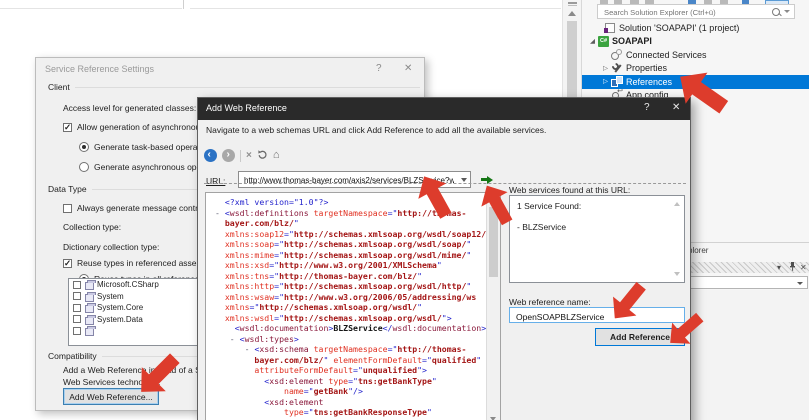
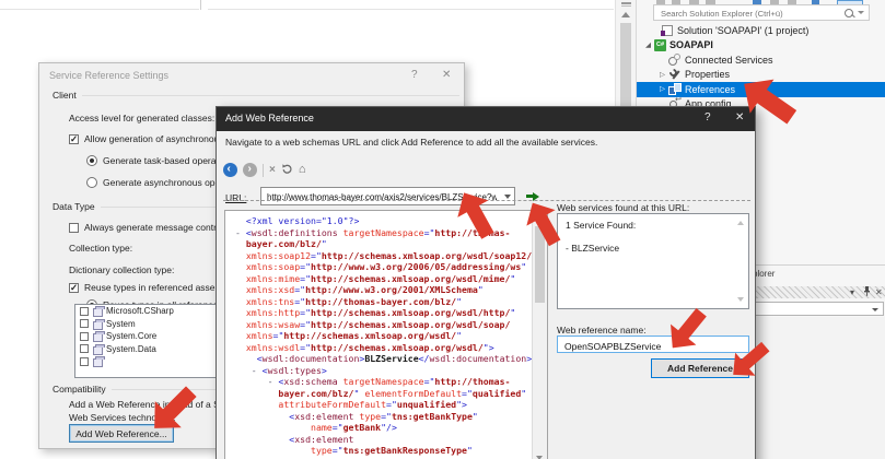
  Search Solution Explorer (Ctrl+ü)
  Solution 'SOAPAPI' (1 project)
  SOAPAPI
  Connected Services
  Properties
  References
  App.config
  lorer
  ▾
  ✕
  Service Reference Settings
  ?
  ✕
  Client
  Access level for generated classes:
  Generate task-based opera
  Generate asynchronous op
  Data Type
  Always generate message cont
  Collection type:
  Dictionary collection type:
  Reuse types in referenced asse
  Microsoft.CSharp
  System
  System.Core
  System.Data
  Compatibility
  Web Services techno
  Add Web Reference...
  Add Web Reference
  ?
  ✕
  Navigate to a web schemas URL and click Add Reference to add all the available services.
  ×
  ⌂
  URL:
  http://www.thomas-bayer.com/axis2/services/BLZSce?w
  <?xml version="1.0"?>
  - <wsdl:definitions targetNamespace="http://tas-
  bayer.com/blz/"
  xmlns:soap12="http://schemas.xmlsoap.org/wsdl/soap12/
- xmlns:soap="http://schemas.xmlsoap.org/wsdl/soap/"
+ xmlns:soap="http://www.w3.org/2006/05/addressing/ws"
  xmlns:mime="http://schemas.xmlsoap.org/wsdl/mime/"
  xmlns:xsd="http://www.w3.org/2001/XMLSchema"
  xmlns:tns="http://thomas-bayer.com/blz/"
  xmlns:http="http://schemas.xmlsoap.org/wsdl/http/"
- xmlns:wsaw="http://www.w3.org/2006/05/addressing/ws
+ xmlns:wsaw="http://schemas.xmlsoap.org/wsdl/soap/
  xmlns="http://schemas.xmlsoap.org/wsdl/"
  xmlns:wsdl="http://schemas.xmlsoap.org/wsdl/">
  <wsdl:documentation>BLZService</wsdl:documentation>
  - <wsdl:types>
  - <xsd:schema targetNamespace="http://thomas-
  bayer.com/blz/" elementFormDefault="qualified"
  attributeFormDefault="unqualified">
  <xsd:element type="tns:getBankType"
  name="getBank"/>
  <xsd:element
  type="tns:getBankResponseType"
  Web services found at this URL:
  1 Service Found:
  - BLZService
  Web reference name:
  OpenSOAPBLZService
  Add Reference
